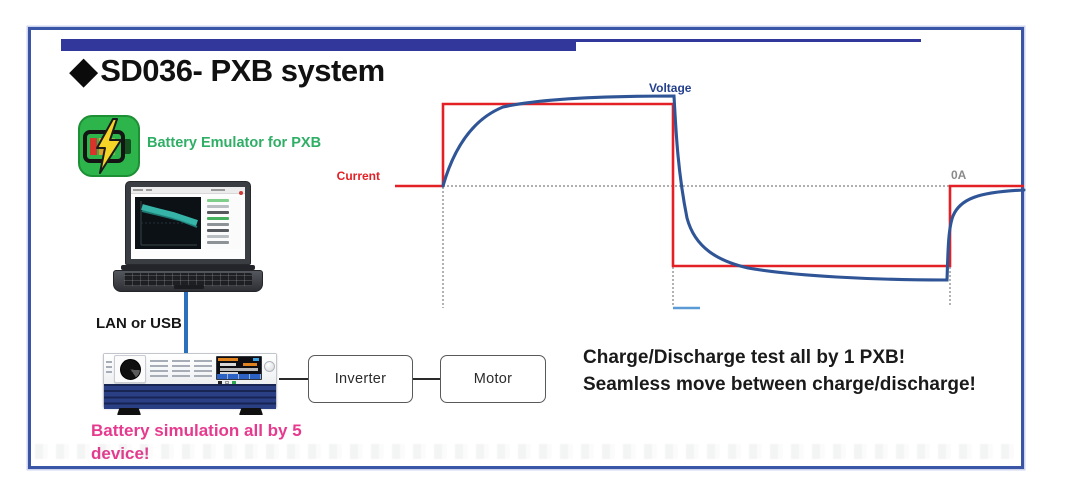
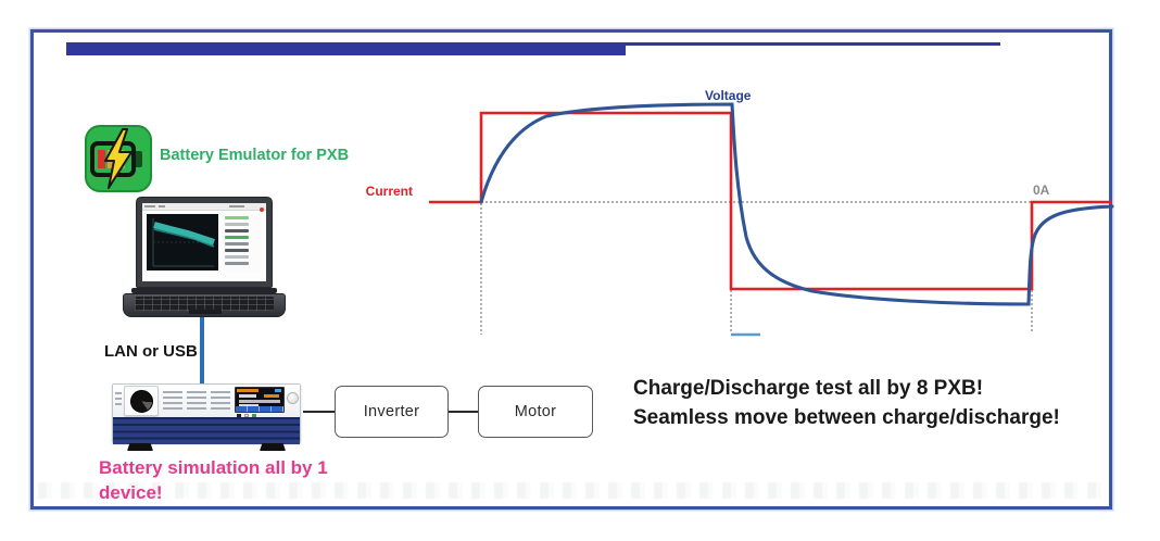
- ◆
- SD036- PXB system
  Battery Emulator for PXB
  LAN or USB
- Battery simulation all by 5
+ Battery simulation all by 1
  device!
  Inverter
  Motor
- Charge/Discharge test all by 1 PXB!
+ Charge/Discharge test all by 8 PXB!
  Seamless move between charge/discharge!
  Current
  Voltage
  0A
